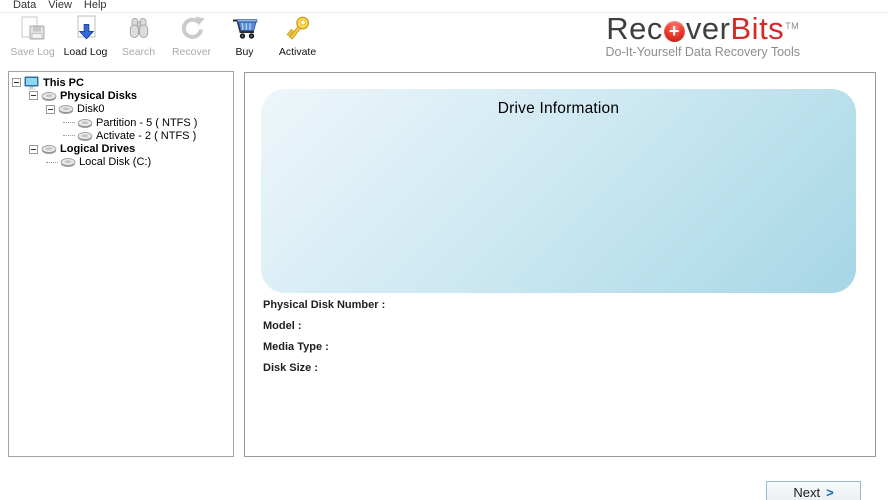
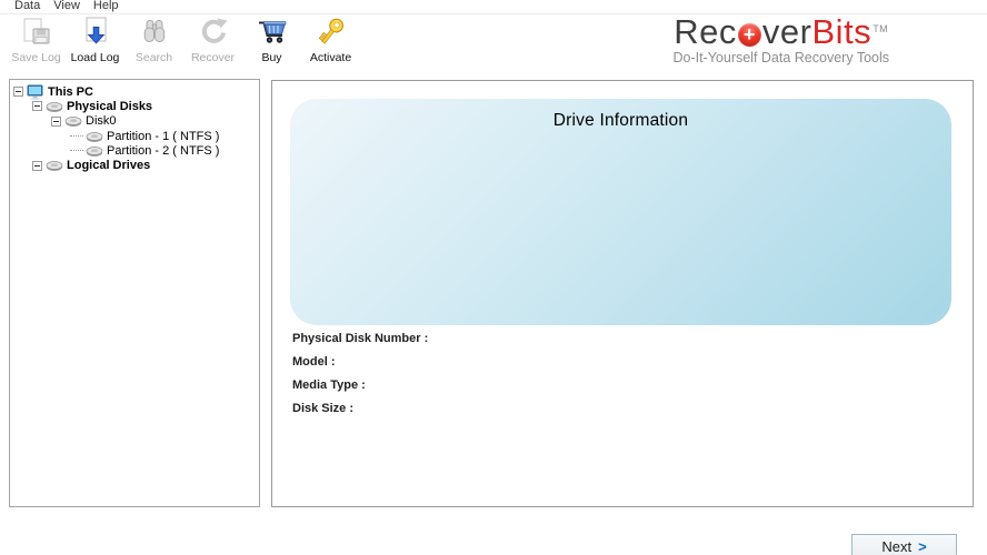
  Data
  View
  Help
  Save Log
  Load Log
  Search
  Recover
  Buy
  Activate
  Rec + verBitsTM
  Do-It-Yourself Data Recovery Tools
  This PC
  Physical Disks
  Disk0
- Partition - 5 ( NTFS )
+ Partition - 1 ( NTFS )
- Activate - 2 ( NTFS )
+ Partition - 2 ( NTFS )
  Logical Drives
- Local Disk (C:)
  Drive Information
  Physical Disk Number :
  Model :
  Media Type :
  Disk Size :
  Next
  >
